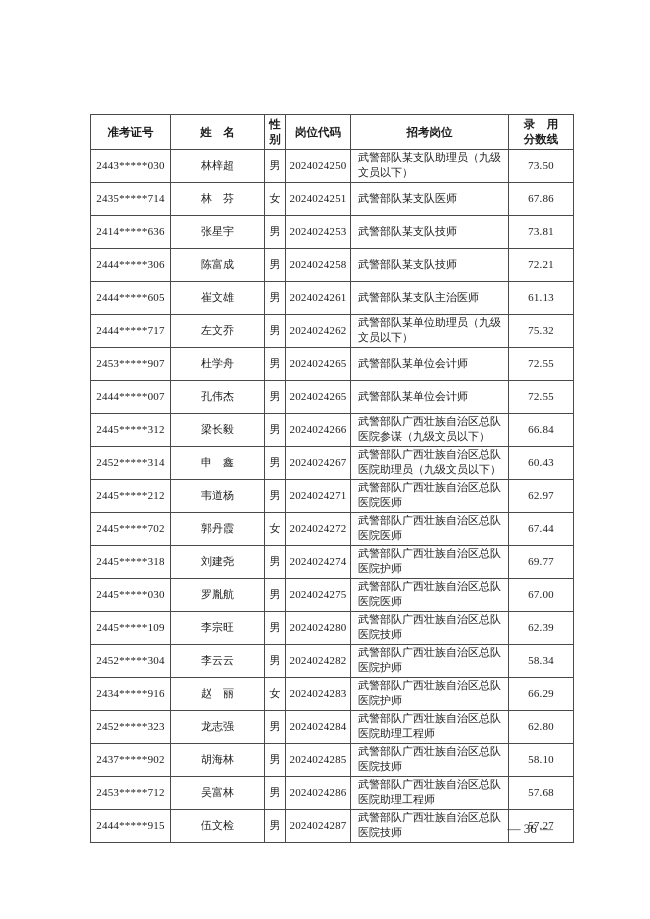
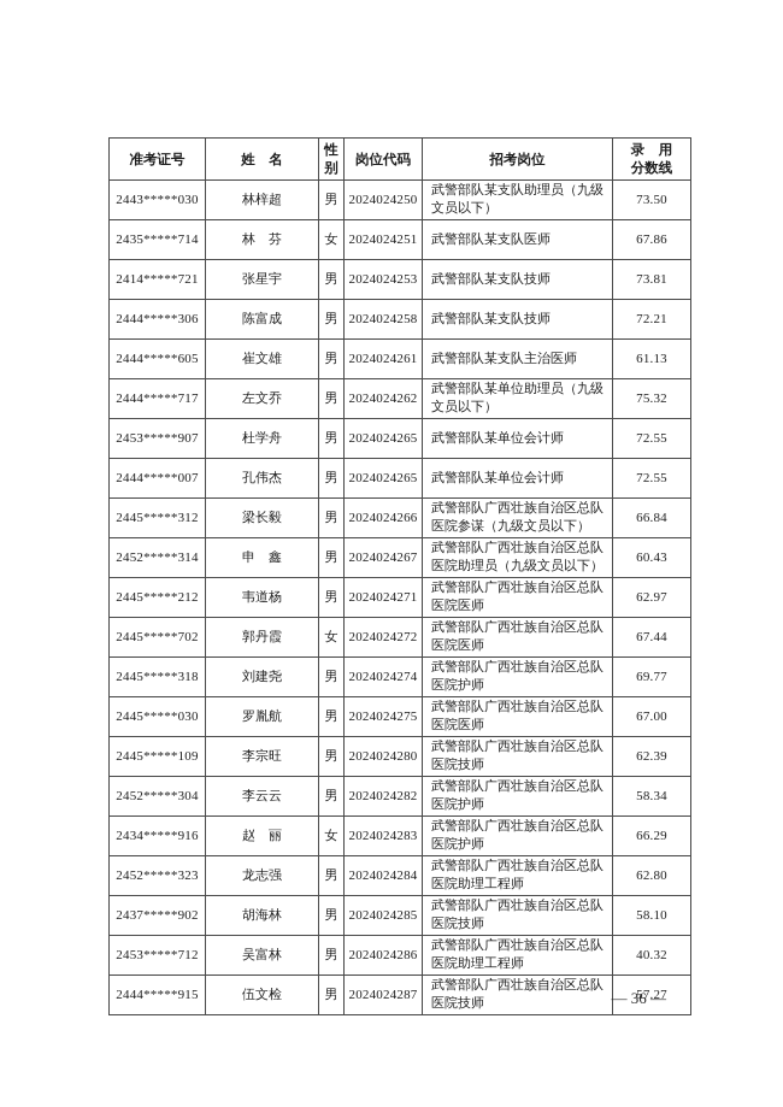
  准考证号	姓 名	性 别	岗位代码	招考岗位	录 用 分数线
  2443*****030	林梓超	男	2024024250	武警部队某支队助理员（九级文员以下）	73.50
  2435*****714	林 芬	女	2024024251	武警部队某支队医师	67.86
- 2414*****636	张星宇	男	2024024253	武警部队某支队技师	73.81
+ 2414*****721	张星宇	男	2024024253	武警部队某支队技师	73.81
  2444*****306	陈富成	男	2024024258	武警部队某支队技师	72.21
  2444*****605	崔文雄	男	2024024261	武警部队某支队主治医师	61.13
  2444*****717	左文乔	男	2024024262	武警部队某单位助理员（九级文员以下）	75.32
  2453*****907	杜学舟	男	2024024265	武警部队某单位会计师	72.55
  2444*****007	孔伟杰	男	2024024265	武警部队某单位会计师	72.55
  2445*****312	梁长毅	男	2024024266	武警部队广西壮族自治区总队医院参谋（九级文员以下）	66.84
  2452*****314	申 鑫	男	2024024267	武警部队广西壮族自治区总队医院助理员（九级文员以下）	60.43
  2445*****212	韦道杨	男	2024024271	武警部队广西壮族自治区总队医院医师	62.97
  2445*****702	郭丹霞	女	2024024272	武警部队广西壮族自治区总队医院医师	67.44
  2445*****318	刘建尧	男	2024024274	武警部队广西壮族自治区总队医院护师	69.77
  2445*****030	罗胤航	男	2024024275	武警部队广西壮族自治区总队医院医师	67.00
  2445*****109	李宗旺	男	2024024280	武警部队广西壮族自治区总队医院技师	62.39
  2452*****304	李云云	男	2024024282	武警部队广西壮族自治区总队医院护师	58.34
  2434*****916	赵 丽	女	2024024283	武警部队广西壮族自治区总队医院护师	66.29
  2452*****323	龙志强	男	2024024284	武警部队广西壮族自治区总队医院助理工程师	62.80
  2437*****902	胡海林	男	2024024285	武警部队广西壮族自治区总队医院技师	58.10
- 2453*****712	吴富林	男	2024024286	武警部队广西壮族自治区总队医院助理工程师	57.68
+ 2453*****712	吴富林	男	2024024286	武警部队广西壮族自治区总队医院助理工程师	40.32
  2444*****915	伍文检	男	2024024287	武警部队广西壮族自治区总队医院技师	57.27
  — 36 —
